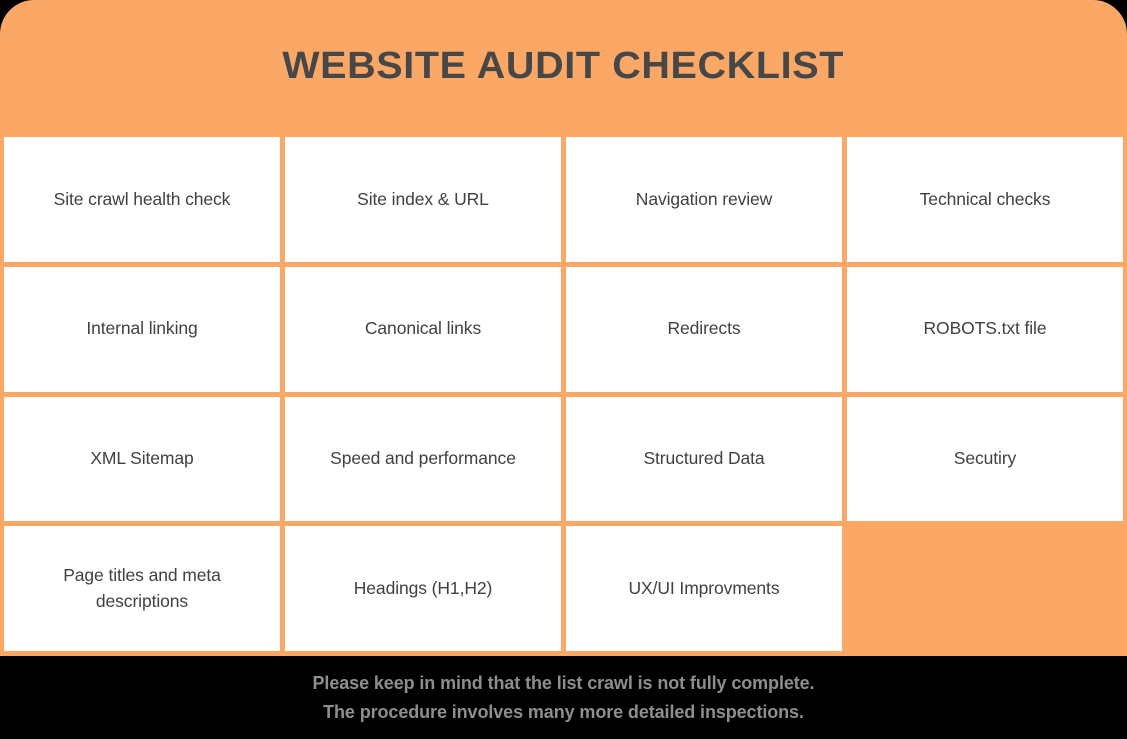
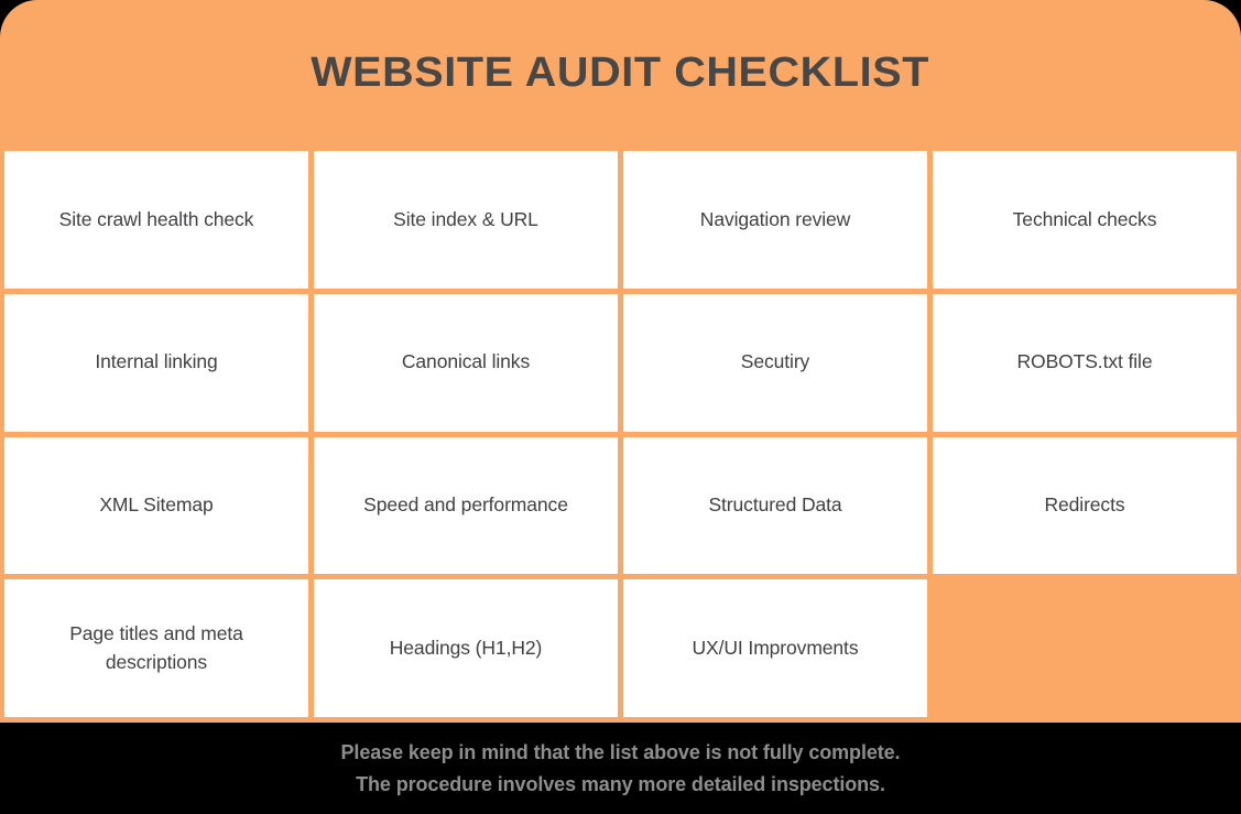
  WEBSITE AUDIT CHECKLIST
  Site crawl health check
  Site index & URL
  Navigation review
  Technical checks
  Internal linking
  Canonical links
- Redirects
+ Secutiry
  ROBOTS.txt file
  XML Sitemap
  Speed and performance
  Structured Data
- Secutiry
+ Redirects
  Page titles and meta
  descriptions
  Headings (H1,H2)
  UX/UI Improvments
- Please keep in mind that the list crawl is not fully complete.
+ Please keep in mind that the list above is not fully complete.
  The procedure involves many more detailed inspections.
